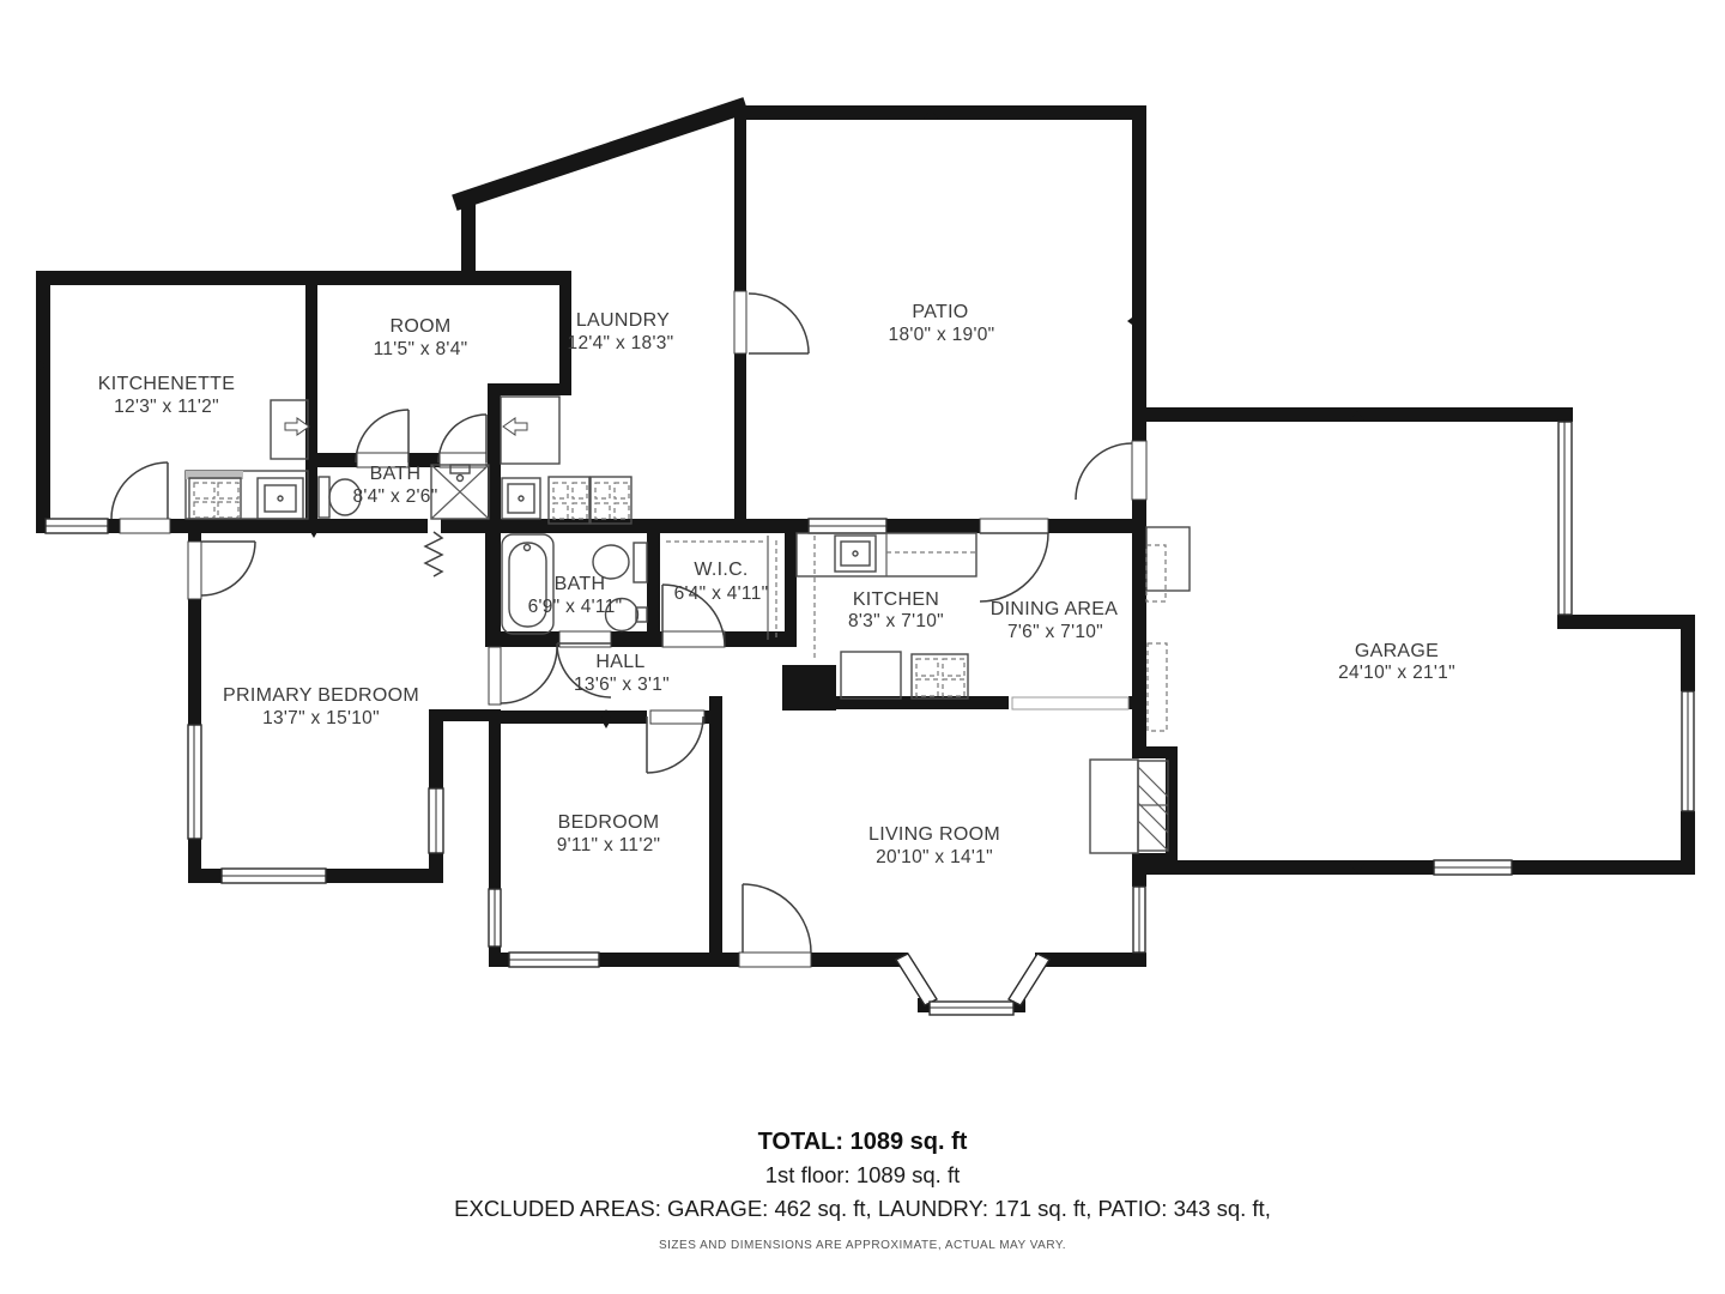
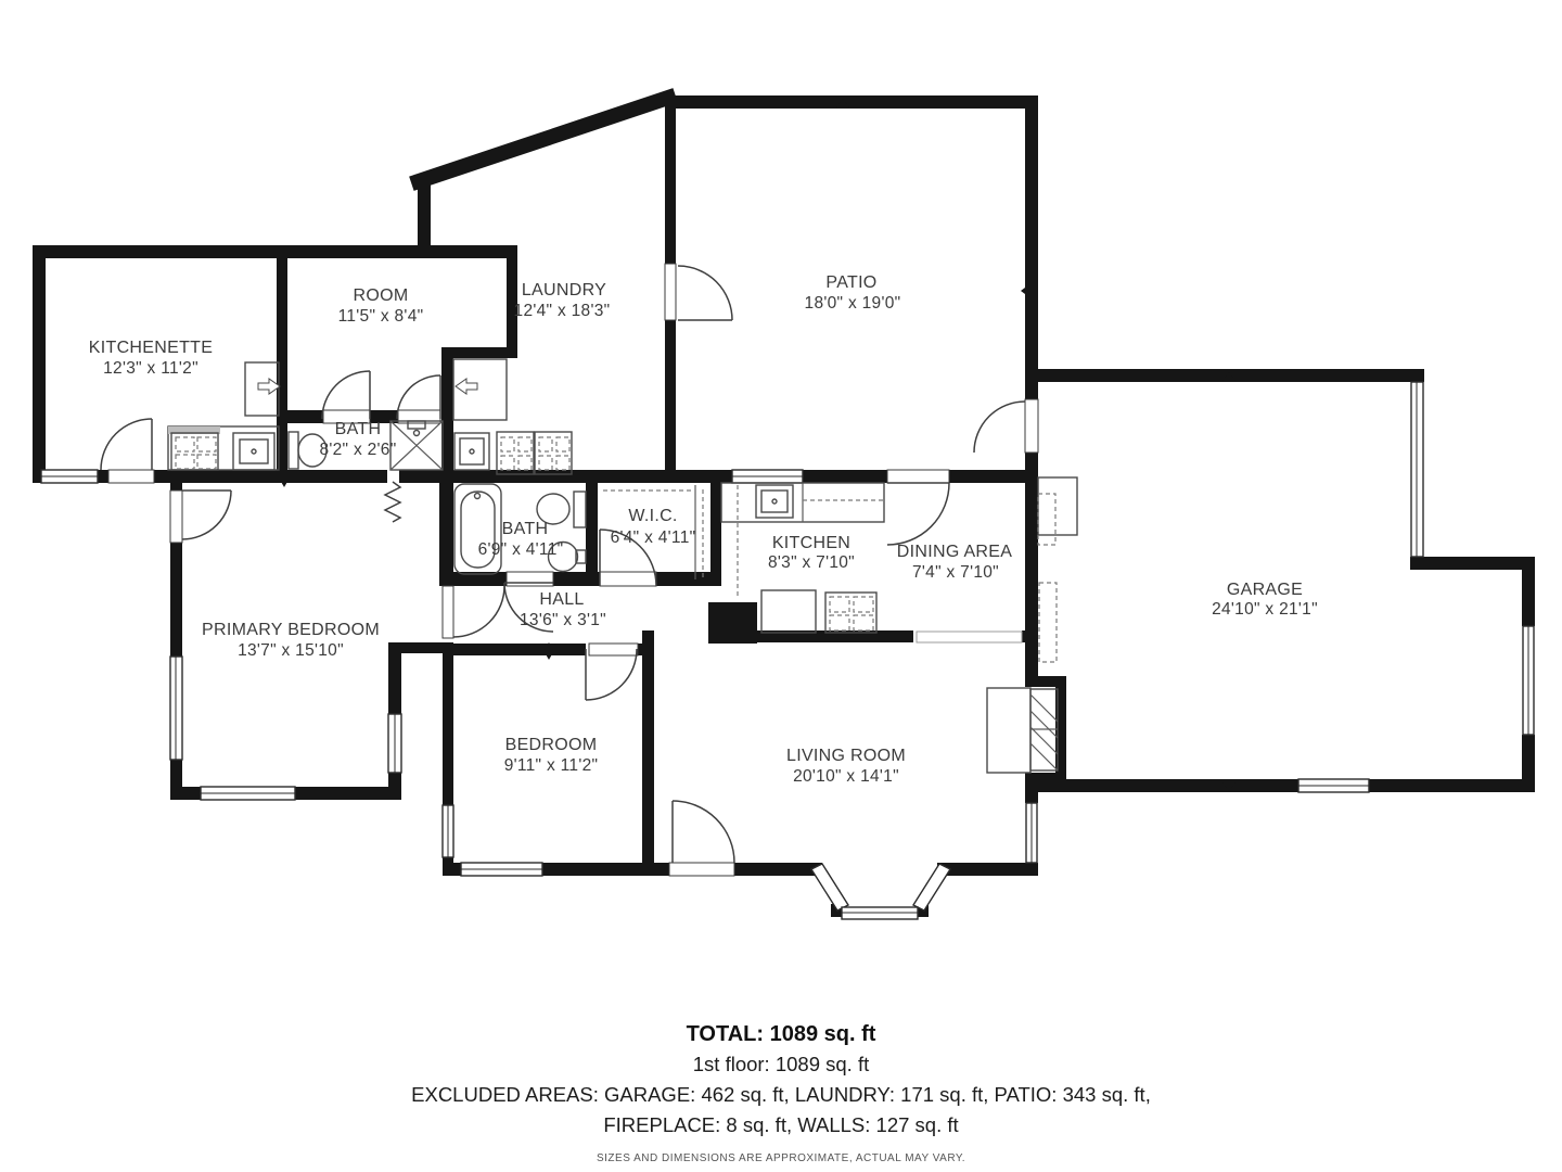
  KITCHENETTE
  12'3" x 11'2"
  ROOM
  11'5" x 8'4"
  LAUNDRY
  12'4" x 18'3"
  PATIO
  18'0" x 19'0"
  BATH
- 8'4" x 2'6"
+ 8'2" x 2'6"
  BATH
  6'9" x 4'11"
  W.I.C.
  6'4" x 4'11"
  KITCHEN
  8'3" x 7'10"
  DINING AREA
- 7'6" x 7'10"
+ 7'4" x 7'10"
  GARAGE
  24'10" x 21'1"
  PRIMARY BEDROOM
  13'7" x 15'10"
  HALL
  13'6" x 3'1"
  BEDROOM
  9'11" x 11'2"
  LIVING ROOM
  20'10" x 14'1"
  TOTAL: 1089 sq. ft
  1st floor: 1089 sq. ft
  EXCLUDED AREAS: GARAGE: 462 sq. ft, LAUNDRY: 171 sq. ft, PATIO: 343 sq. ft,
+ FIREPLACE: 8 sq. ft, WALLS: 127 sq. ft
  SIZES AND DIMENSIONS ARE APPROXIMATE, ACTUAL MAY VARY.
